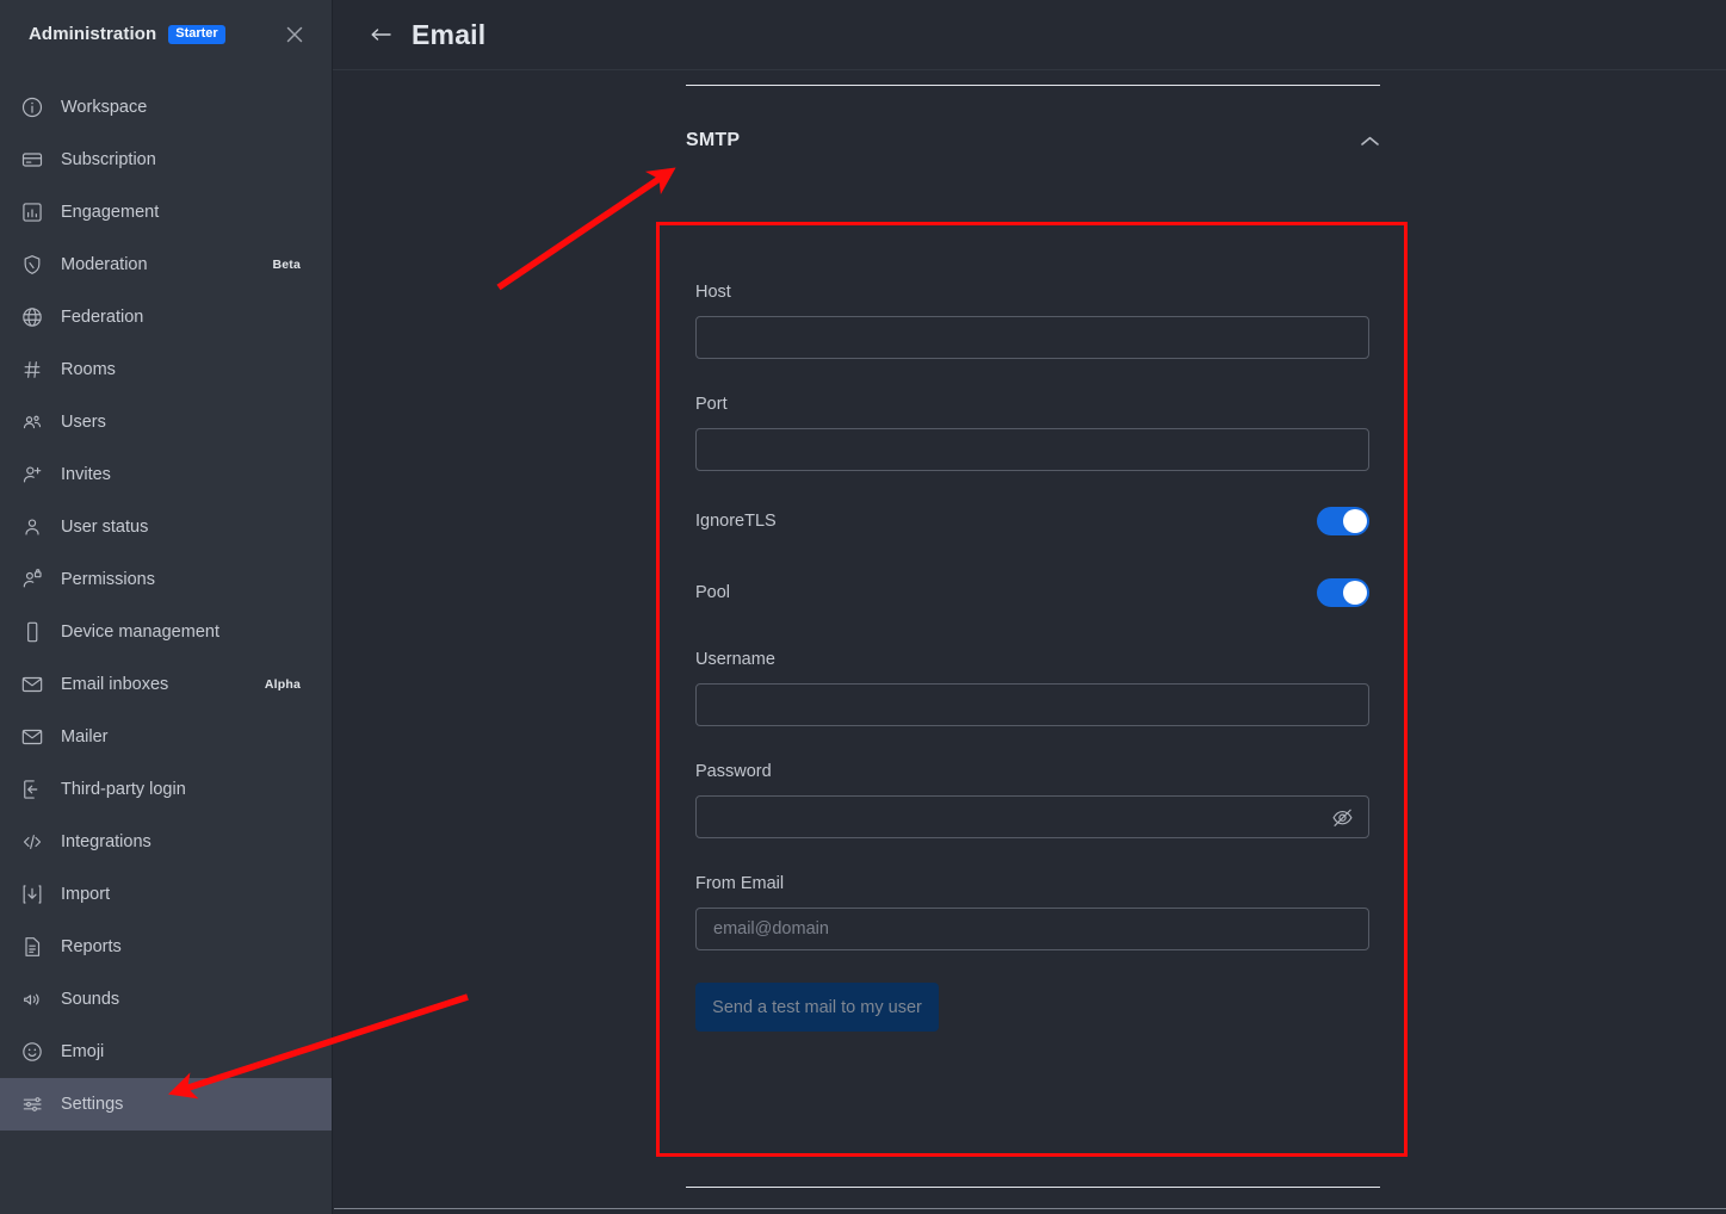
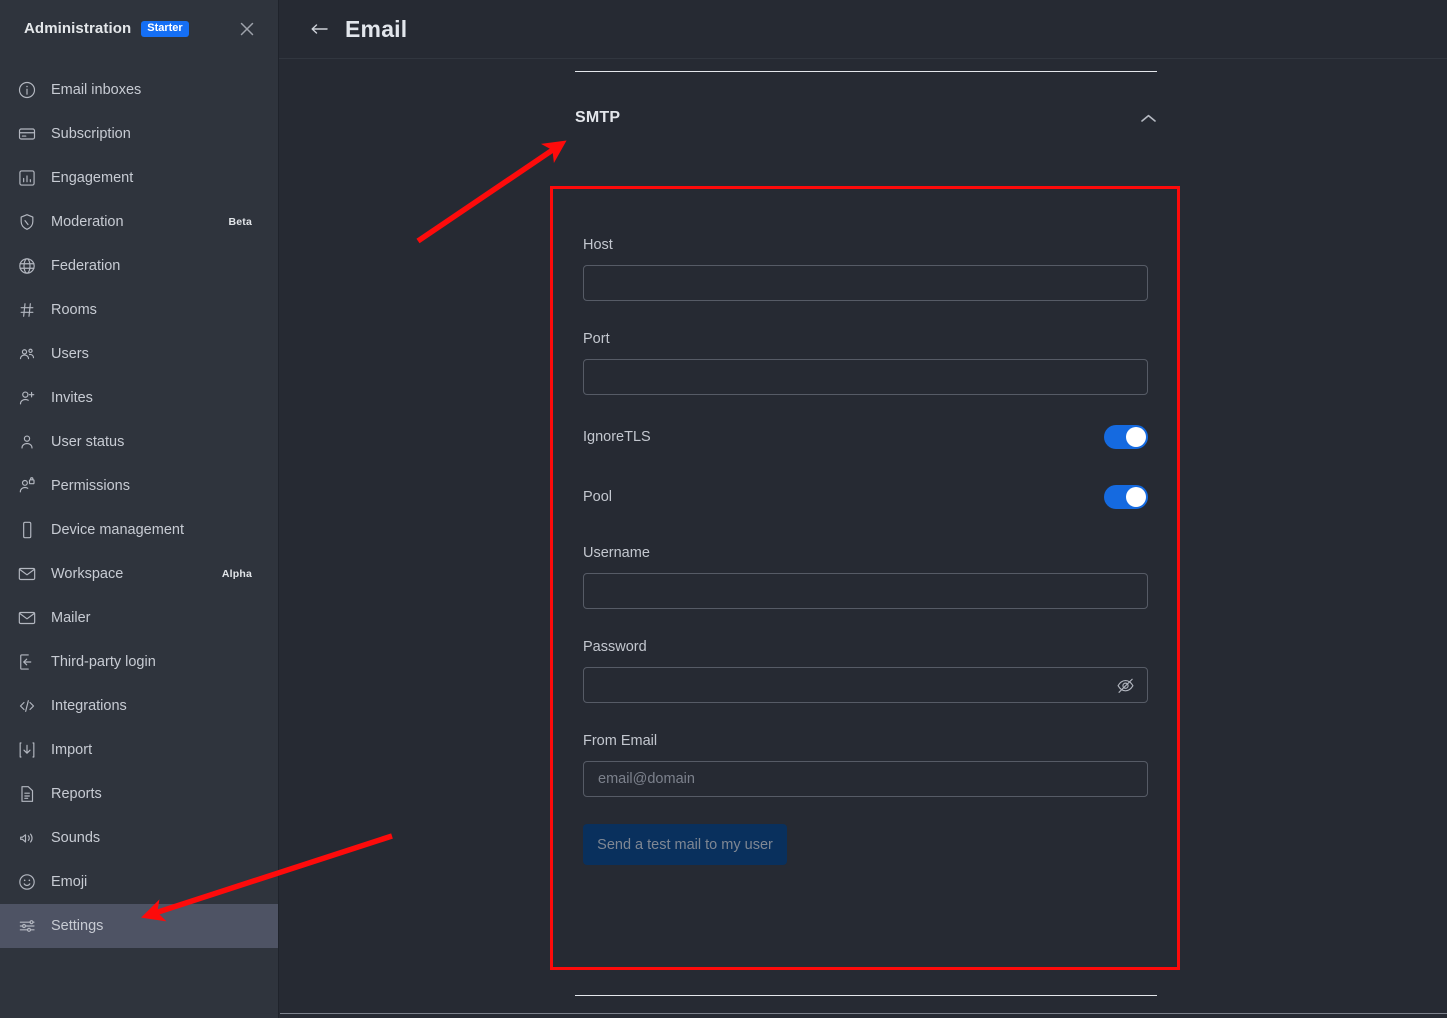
  Administration
  Starter
- Workspace
+ Email inboxes
  Subscription
  Engagement
  Moderation
  Beta
  Federation
  Rooms
  Users
  Invites
  User status
  Permissions
  Device management
- Email inboxes
+ Workspace
  Alpha
  Mailer
  Third-party login
  Integrations
  Import
  Reports
  Sounds
  Emoji
  Settings
  Email
  SMTP
  Host
  Port
  IgnoreTLS
  Pool
  Username
  Password
  From Email
  email@domain
  Send a test mail to my user
